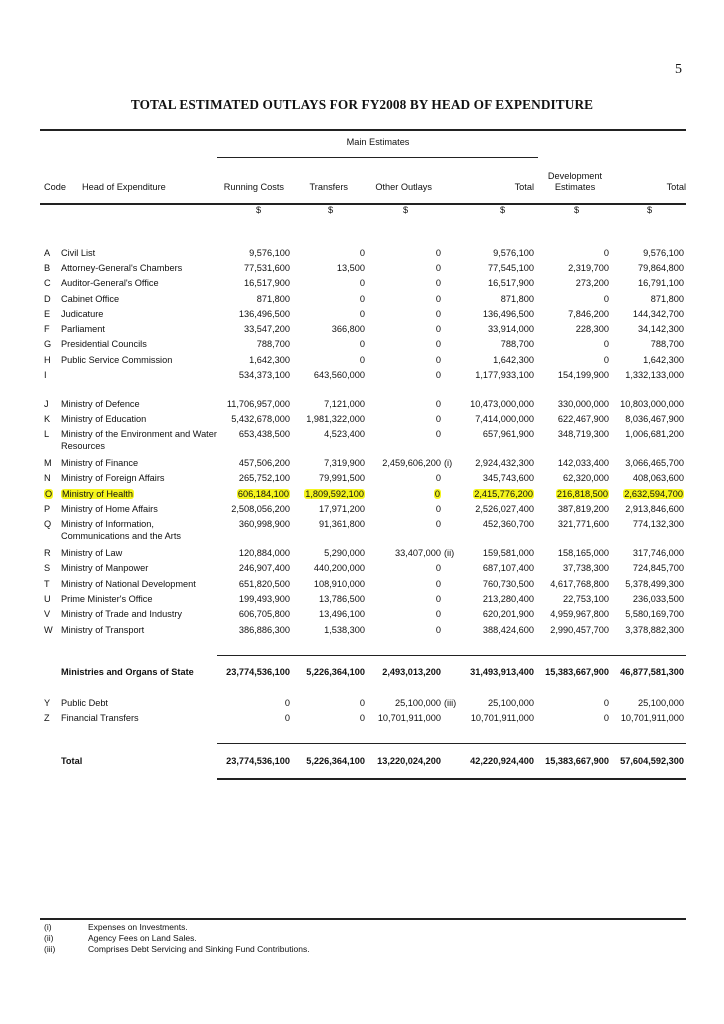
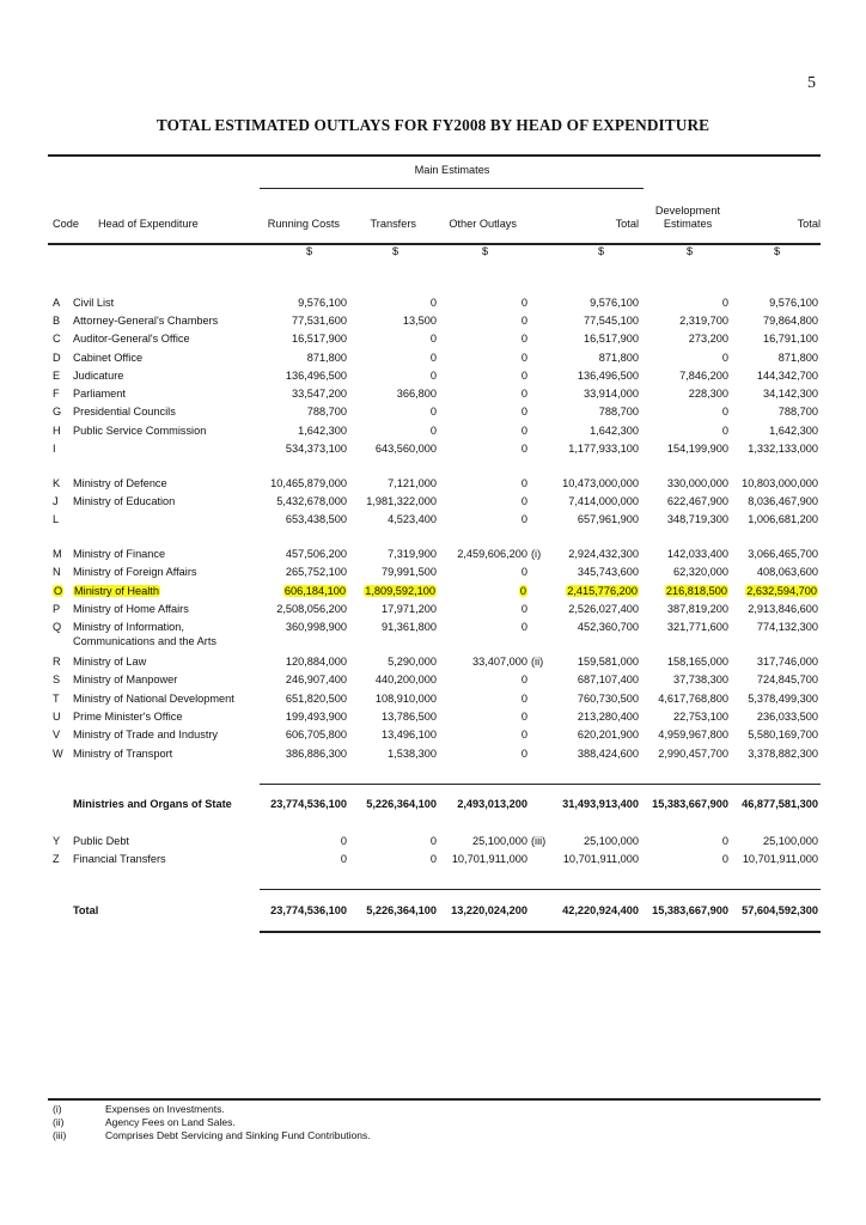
  5
  TOTAL ESTIMATED OUTLAYS FOR FY2008 BY HEAD OF EXPENDITURE
  Main Estimates
  Code
  Head of Expenditure
  Running Costs
  Transfers
  Other Outlays
  Total
  Development
  Estimates
  Total
  $
  $
  $
  $
  $
  $
  A
  Civil List
  9,576,100
  0
  0
  9,576,100
  0
  9,576,100
  B
  Attorney-General's Chambers
  77,531,600
  13,500
  0
  77,545,100
  2,319,700
  79,864,800
  C
  Auditor-General's Office
  16,517,900
  0
  0
  16,517,900
  273,200
  16,791,100
  D
  Cabinet Office
  871,800
  0
  0
  871,800
  0
  871,800
  E
  Judicature
  136,496,500
  0
  0
  136,496,500
  7,846,200
  144,342,700
  F
  Parliament
  33,547,200
  366,800
  0
  33,914,000
  228,300
  34,142,300
  G
  Presidential Councils
  788,700
  0
  0
  788,700
  0
  788,700
  H
  Public Service Commission
  1,642,300
  0
  0
  1,642,300
  0
  1,642,300
  I
  534,373,100
  643,560,000
  0
  1,177,933,100
  154,199,900
  1,332,133,000
- J
+ K
  Ministry of Defence
- 11,706,957,000
+ 10,465,879,000
  7,121,000
  0
  10,473,000,000
  330,000,000
  10,803,000,000
- K
+ J
  Ministry of Education
  5,432,678,000
  1,981,322,000
  0
  7,414,000,000
  622,467,900
  8,036,467,900
  L
- Ministry of the Environment and Water
- Resources
  653,438,500
  4,523,400
  0
  657,961,900
  348,719,300
  1,006,681,200
  M
  Ministry of Finance
  457,506,200
  7,319,900
  2,459,606,200
  (i)
  2,924,432,300
  142,033,400
  3,066,465,700
  N
  Ministry of Foreign Affairs
  265,752,100
  79,991,500
  0
  345,743,600
  62,320,000
  408,063,600
  O
  Ministry of Health
  606,184,100
  1,809,592,100
  0
  2,415,776,200
  216,818,500
  2,632,594,700
  P
  Ministry of Home Affairs
  2,508,056,200
  17,971,200
  0
  2,526,027,400
  387,819,200
  2,913,846,600
  Q
  Ministry of Information,
  Communications and the Arts
  360,998,900
  91,361,800
  0
  452,360,700
  321,771,600
  774,132,300
  R
  Ministry of Law
  120,884,000
  5,290,000
  33,407,000
  (ii)
  159,581,000
  158,165,000
  317,746,000
  S
  Ministry of Manpower
  246,907,400
  440,200,000
  0
  687,107,400
  37,738,300
  724,845,700
  T
  Ministry of National Development
  651,820,500
  108,910,000
  0
  760,730,500
  4,617,768,800
  5,378,499,300
  U
  Prime Minister's Office
  199,493,900
  13,786,500
  0
  213,280,400
  22,753,100
  236,033,500
  V
  Ministry of Trade and Industry
  606,705,800
  13,496,100
  0
  620,201,900
  4,959,967,800
  5,580,169,700
  W
  Ministry of Transport
  386,886,300
  1,538,300
  0
  388,424,600
  2,990,457,700
  3,378,882,300
  Ministries and Organs of State
  23,774,536,100
  5,226,364,100
  2,493,013,200
  31,493,913,400
  15,383,667,900
  46,877,581,300
  Y
  Public Debt
  0
  0
  25,100,000
  (iii)
  25,100,000
  0
  25,100,000
  Z
  Financial Transfers
  0
  0
  10,701,911,000
  10,701,911,000
  0
  10,701,911,000
  Total
  23,774,536,100
  5,226,364,100
  13,220,024,200
  42,220,924,400
  15,383,667,900
  57,604,592,300
  (i)
  Expenses on Investments.
  (ii)
  Agency Fees on Land Sales.
  (iii)
  Comprises Debt Servicing and Sinking Fund Contributions.
